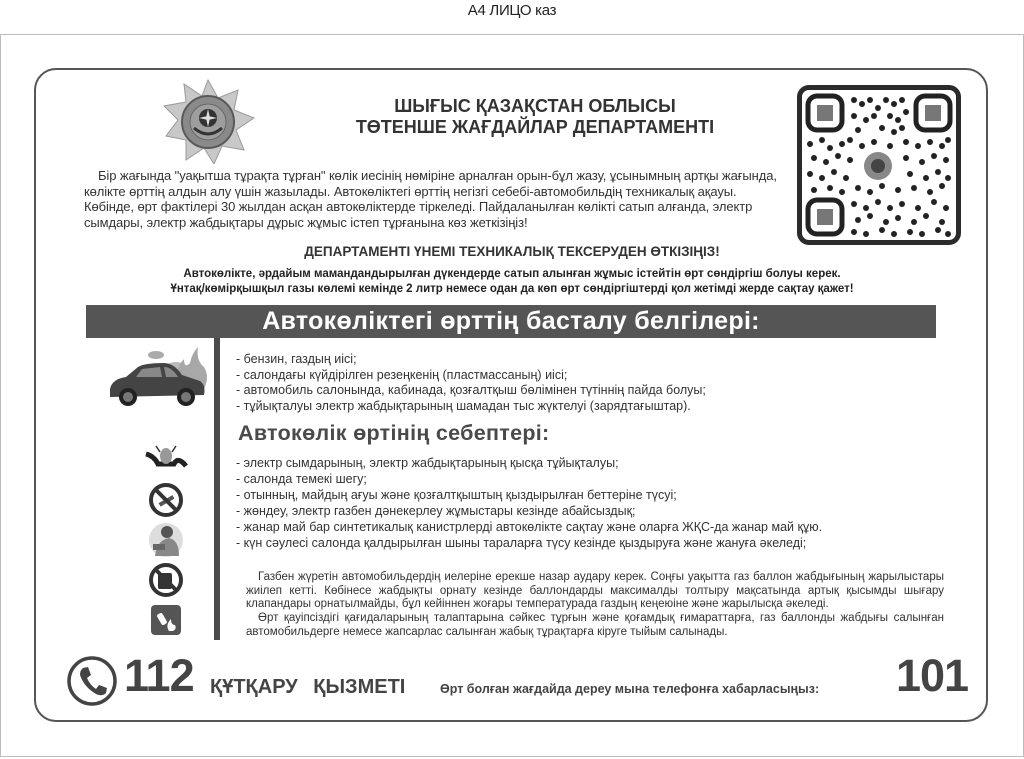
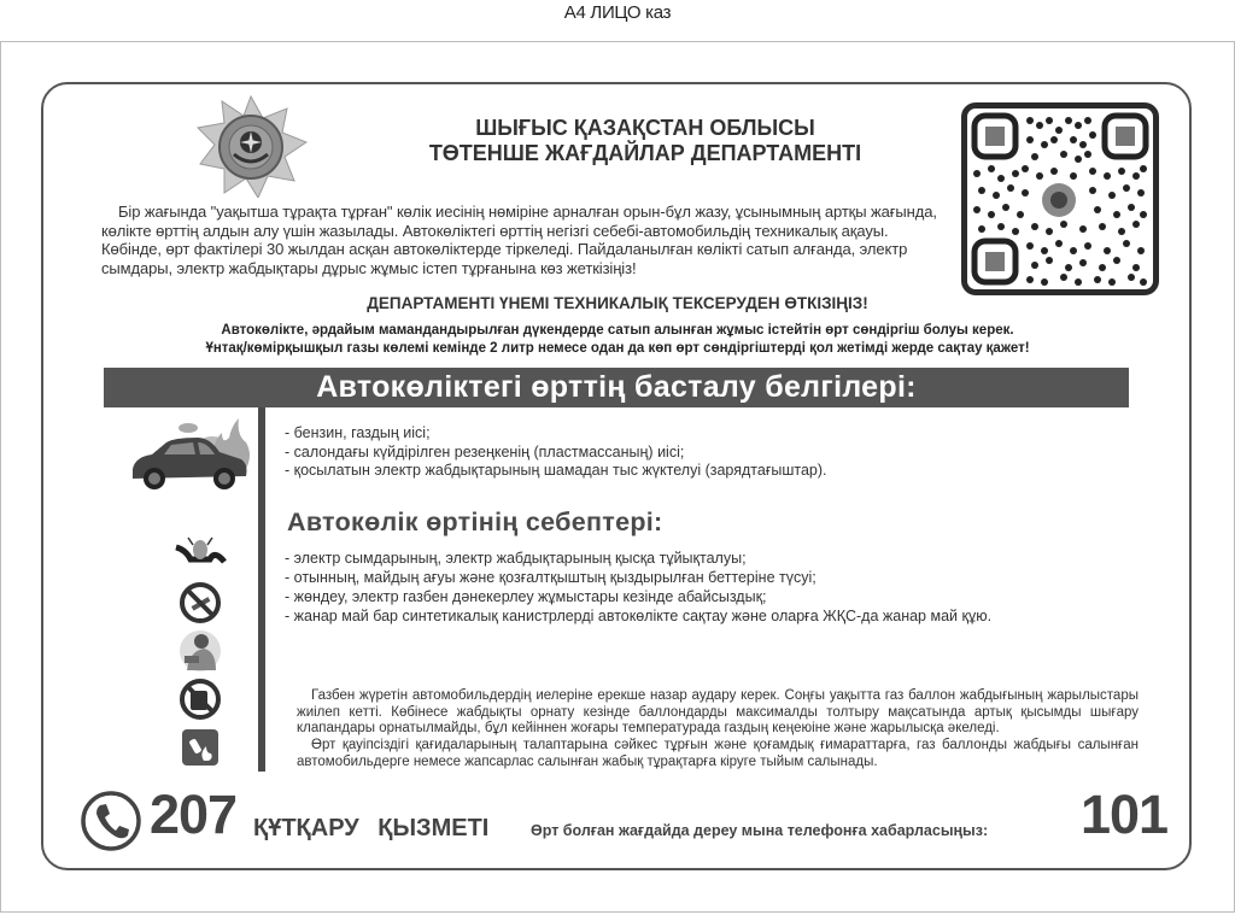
  A4 ЛИЦО каз
  ШЫҒЫС ҚАЗАҚСТАН ОБЛЫСЫ
  ТӨТЕНШЕ ЖАҒДАЙЛАР ДЕПАРТАМЕНТІ
  Бір жағында "уақытша тұрақта тұрған" көлік иесінің нөміріне арналған орын-бұл жазу, ұсынымның артқы жағында, көлікте өрттің алдын алу үшін жазылады. Автокөліктегі өрттің негізгі себебі-автомобильдің техникалық ақауы. Көбінде, өрт фактілері 30 жылдан асқан автокөліктерде тіркеледі. Пайдаланылған көлікті сатып алғанда, электр сымдары, электр жабдықтары дұрыс жұмыс істеп тұрғанына көз жеткізіңіз!
  ДЕПАРТАМЕНТІ ҮНЕМІ ТЕХНИКАЛЫҚ ТЕКСЕРУДЕН ӨТКІЗІҢІЗ!
  Автокөлікте, әрдайым мамандандырылған дүкендерде сатып алынған жұмыс істейтін өрт сөндіргіш болуы керек.
  Ұнтақ/көмірқышқыл газы көлемі кемінде 2 литр немесе одан да көп өрт сөндіргіштерді қол жетімді жерде сақтау қажет!
  Автокөліктегі өрттің басталу белгілері:
  - бензин, газдың иісі;
  - салондағы күйдірілген резеңкенің (пластмассаның) иісі;
- - автомобиль салонында, кабинада, қозғалтқыш бөлімінен түтіннің пайда болуы;
- - тұйықталуы электр жабдықтарының шамадан тыс жүктелуі (зарядтағыштар).
+ - қосылатын электр жабдықтарының шамадан тыс жүктелуі (зарядтағыштар).
  Автокөлік өртінің себептері:
  - электр сымдарының, электр жабдықтарының қысқа тұйықталуы;
- - салонда темекі шегу;
  - отынның, майдың ағуы және қозғалтқыштың қыздырылған беттеріне түсуі;
  - жөндеу, электр газбен дәнекерлеу жұмыстары кезінде абайсыздық;
  - жанар май бар синтетикалық канистрлерді автокөлікте сақтау және оларға ЖҚС-да жанар май құю.
- - күн сәулесі салонда қалдырылған шыны тараларға түсу кезінде қыздыруға және жануға әкеледі;
  Газбен жүретін автомобильдердің иелеріне ерекше назар аудару керек. Соңғы уақытта газ баллон жабдығының жарылыстары жиілеп кетті. Көбінесе жабдықты орнату кезінде баллондарды максималды толтыру мақсатында артық қысымды шығару клапандары орнатылмайды, бұл кейіннен жоғары температурада газдың кеңеюіне және жарылысқа әкеледі.
  Өрт қауіпсіздігі қағидаларының талаптарына сәйкес тұрғын және қоғамдық ғимараттарға, газ баллонды жабдығы салынған автомобильдерге немесе жапсарлас салынған жабық тұрақтарға кіруге тыйым салынады.
- 112
+ 207
  ҚҰТҚАРУ ҚЫЗМЕТІ
  Өрт болған жағдайда дереу мына телефонға хабарласыңыз:
  101
